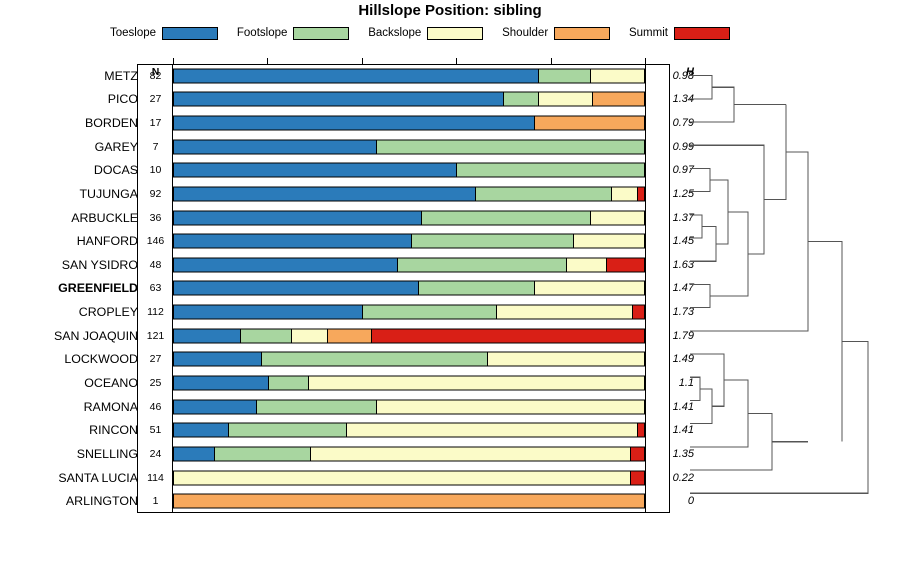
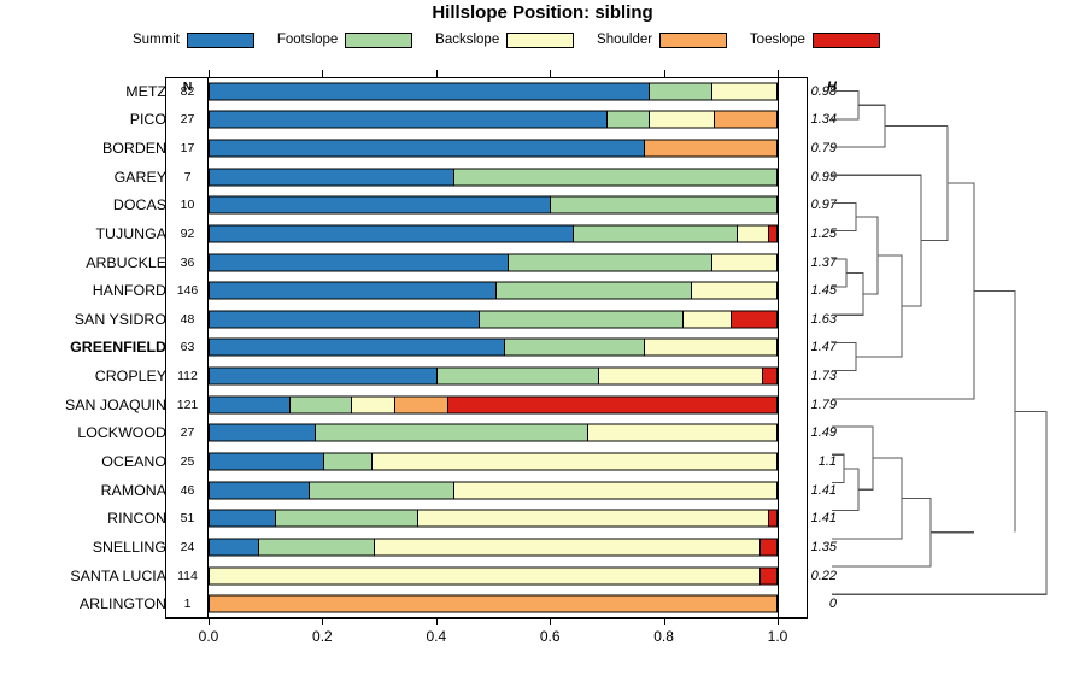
  Hillslope Position: sibling
- Toeslope
+ Summit
  Footslope
  Backslope
  Shoulder
- Summit
+ Toeslope
  N
  H
  METZ
  82
  0.9
  PICO
  27
  1.34
  BORDEN
  17
  0.79
  GAREY
  7
  0.99
  DOCAS
  10
  0.97
  TUJUNGA
  92
  1.25
  ARBUCKLE
  36
  1.37
  HANFORD
  146
  1.45
  SAN YSIDRO
  48
  1.63
  GREENFIELD
  63
  1.47
  CROPLEY
  112
  1.73
  SAN JOAQUIN
  121
  1.79
  LOCKWOOD
  27
  1.49
  OCEANO
  25
  1.1
  RAMONA
  46
  1.41
  RINCON
  51
  1.41
  SNELLING
  24
  1.35
  SANTA LUCIA
  114
  0.22
  ARLINGTON
  1
  0
+ 0.0
+ 0.2
+ 0.4
+ 0.6
+ 0.8
+ 1.0
